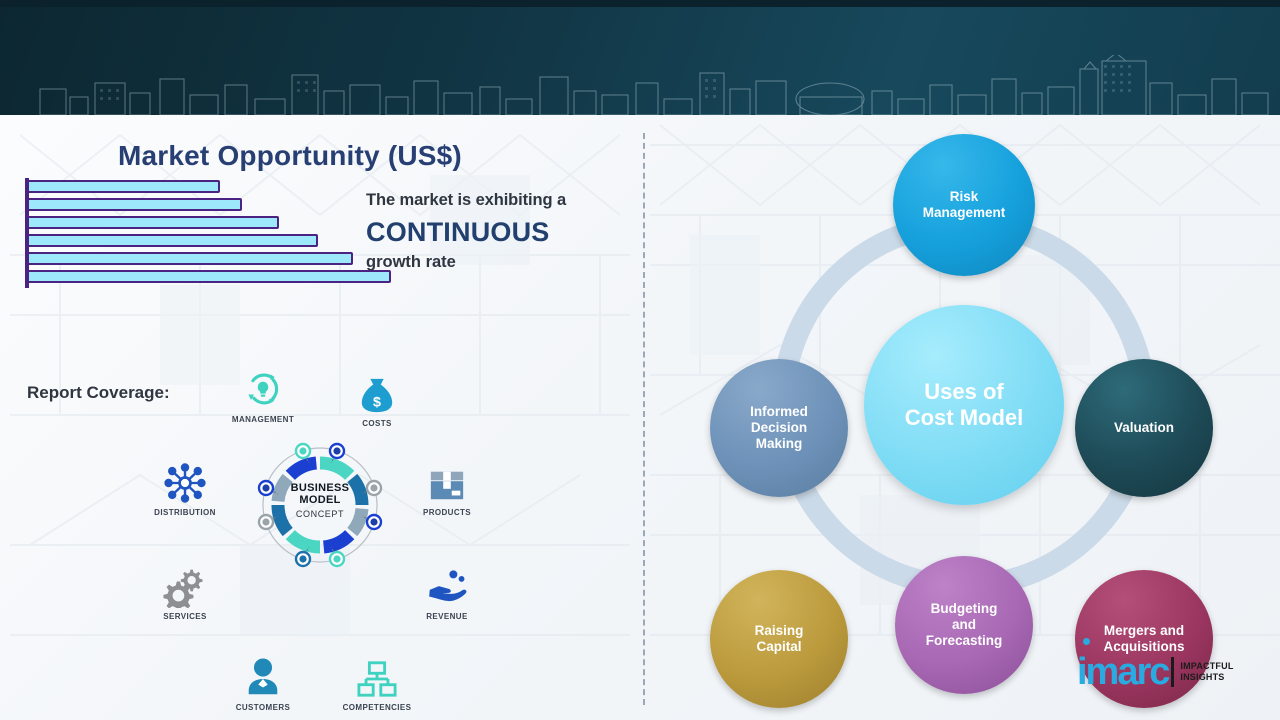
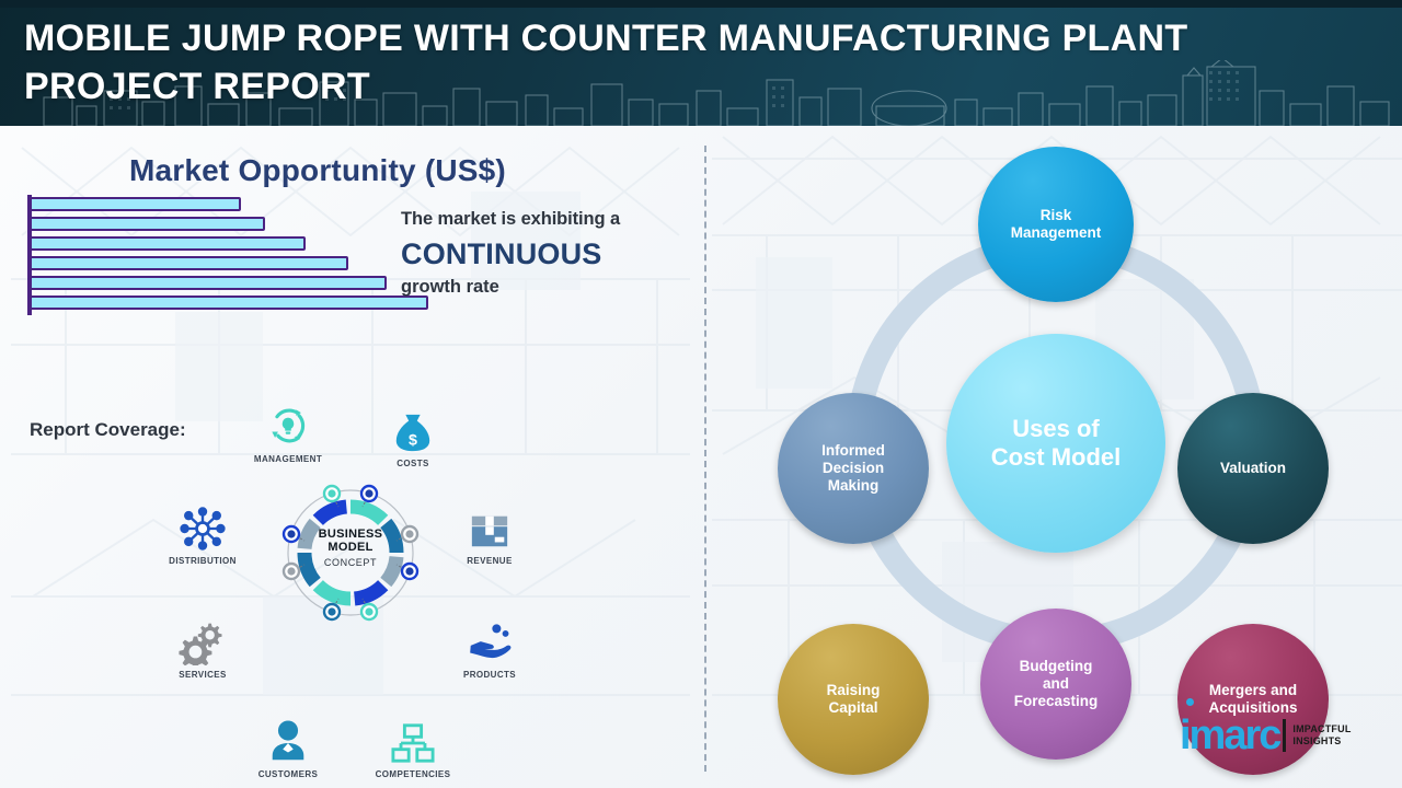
+ MOBILE JUMP ROPE WITH COUNTER MANUFACTURING PLANT PROJECT REPORT
  Market Opportunity (US$)
  The market is exhibiting a
  CONTINUOUS
  growth rate
  Report Coverage:
  MANAGEMENT
  $
  COSTS
  DISTRIBUTION
- PRODUCTS
+ REVENUE
  SERVICES
- REVENUE
+ PRODUCTS
  CUSTOMERS
  COMPETENCIES
  BUSINESS
  MODEL
  CONCEPT
  Uses of
  Cost Model
  Risk
  Management
  Valuation
  Mergers and
  Acquisitions
  Budgeting
  and
  Forecasting
  Raising
  Capital
  Informed
  Decision
  Making
  imarc
  IMPACTFUL
  INSIGHTS
